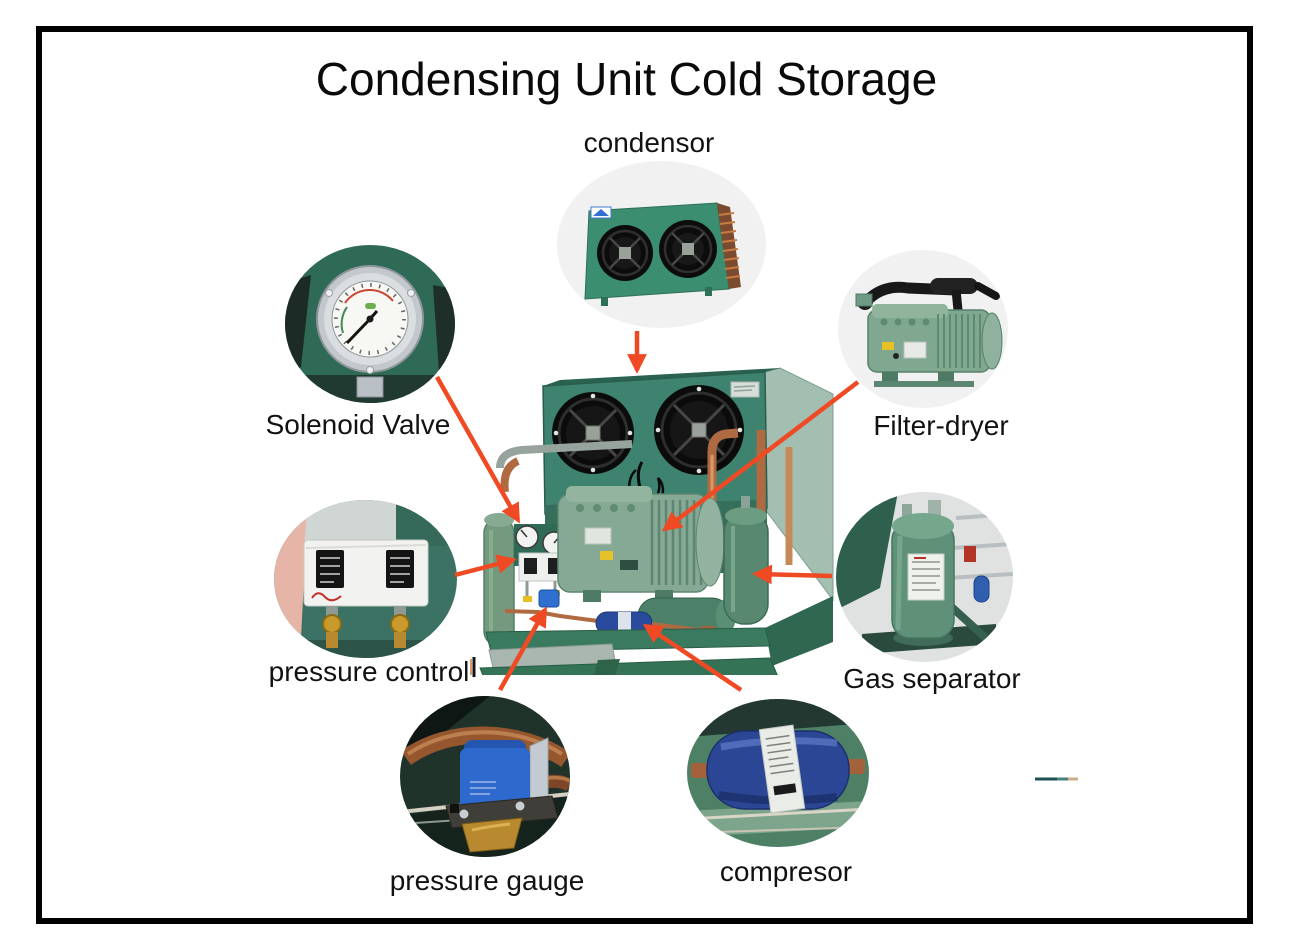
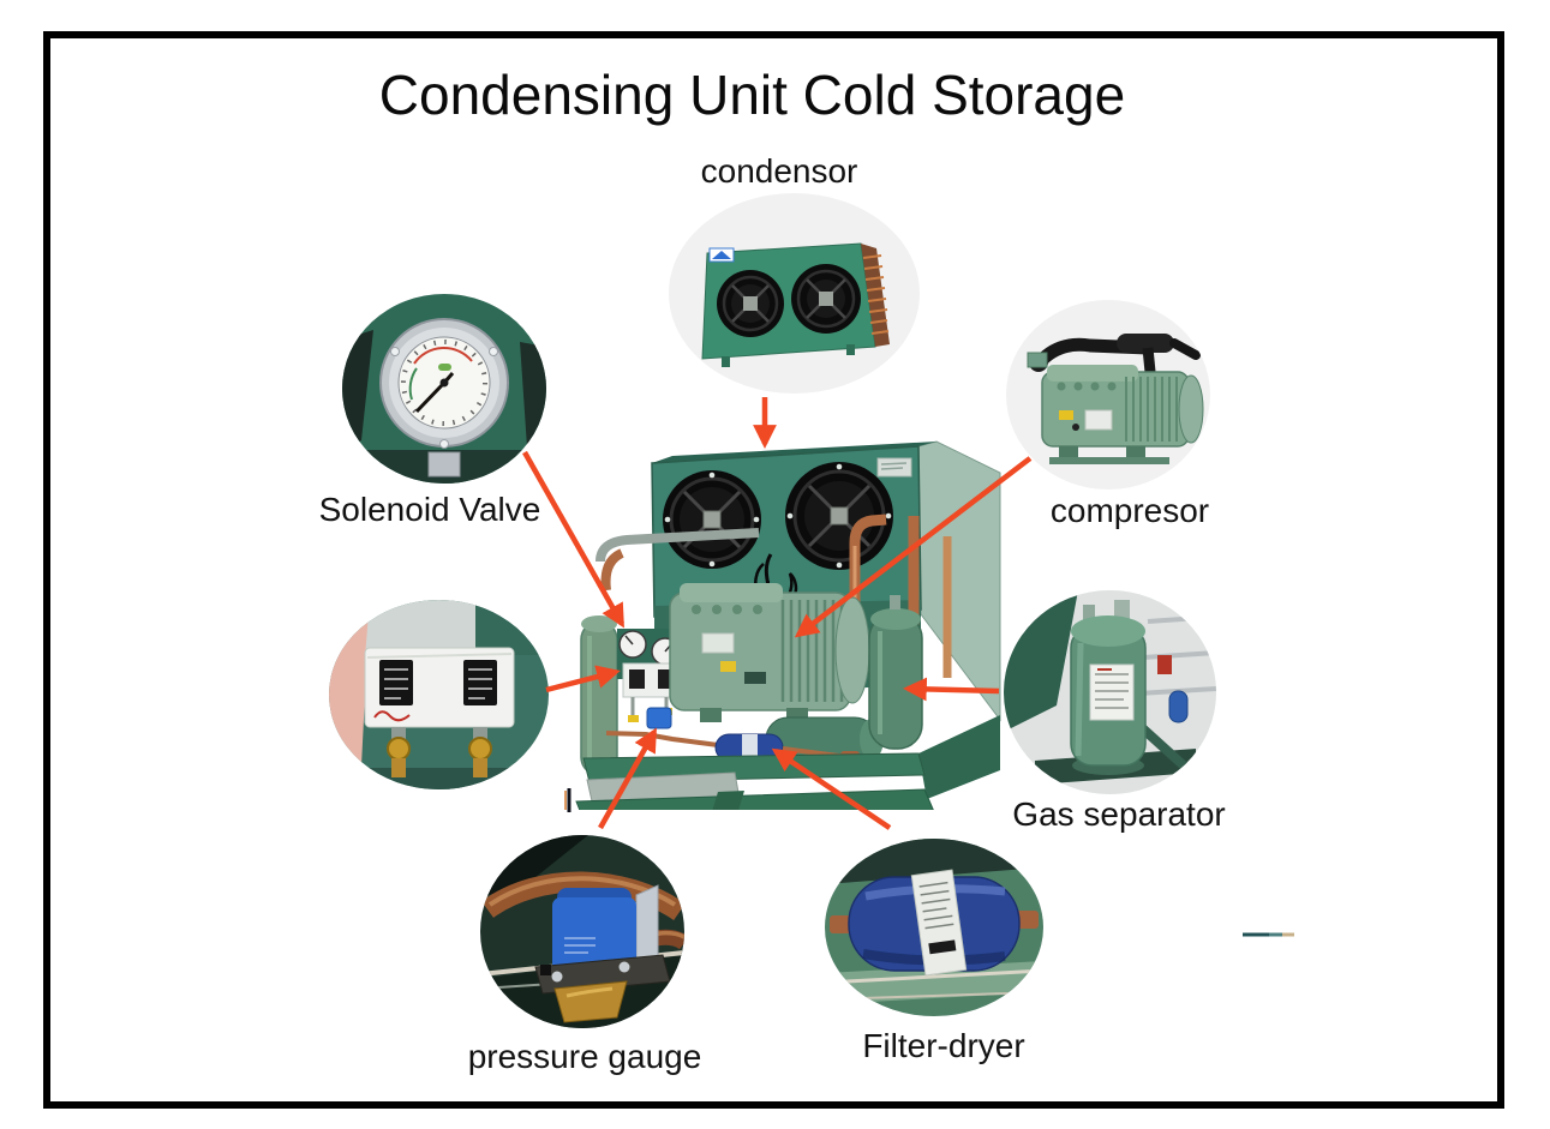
  Condensing Unit Cold Storage
  condensor
  Solenoid Valve
- Filter-dryer
+ compresor
- pressure control
  Gas separator
  pressure gauge
- compresor
+ Filter-dryer
